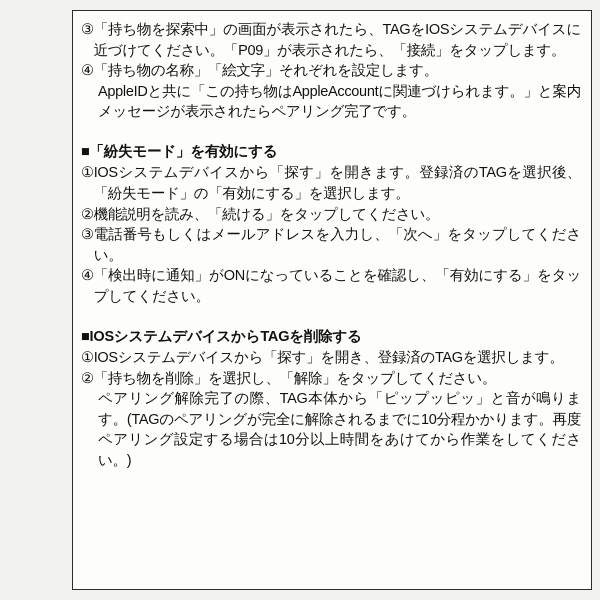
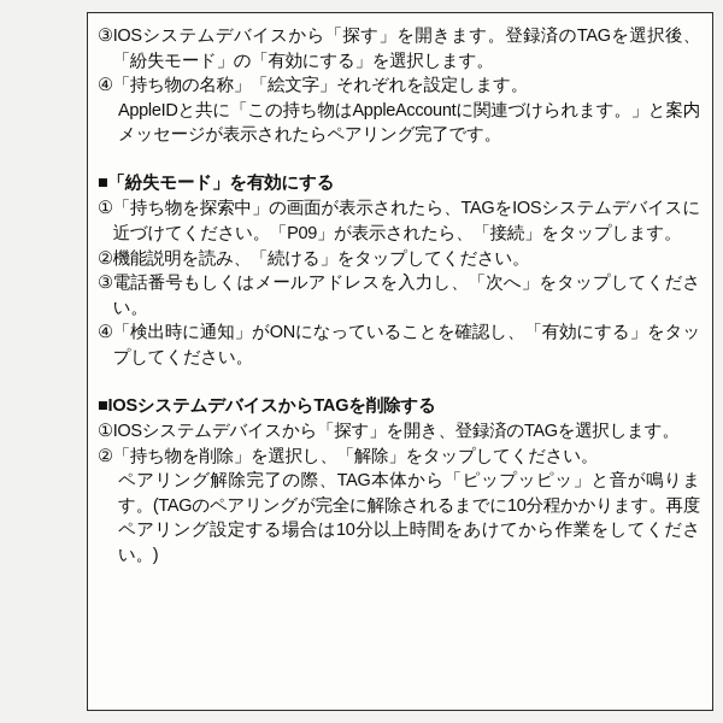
  ③
- 「持ち物を探索中」の画面が表示されたら、TAGをIOSシステムデバイスに近づけてください。「P09」が表示されたら、「接続」をタップします。
+ IOSシステムデバイスから「探す」を開きます。登録済のTAGを選択後、「紛失モード」の「有効にする」を選択します。
  ④
  「持ち物の名称」「絵文字」それぞれを設定します。
  AppleIDと共に「この持ち物はAppleAccountに関連づけられます。」と案内メッセージが表示されたらペアリング完了です。
  ■「紛失モード」を有効にする
  ①
- IOSシステムデバイスから「探す」を開きます。登録済のTAGを選択後、「紛失モード」の「有効にする」を選択します。
+ 「持ち物を探索中」の画面が表示されたら、TAGをIOSシステムデバイスに近づけてください。「P09」が表示されたら、「接続」をタップします。
  ②
  機能説明を読み、「続ける」をタップしてください。
  ③
  電話番号もしくはメールアドレスを入力し、「次へ」をタップしてください。
  ④
  「検出時に通知」がONになっていることを確認し、「有効にする」をタップしてください。
  ■IOSシステムデバイスからTAGを削除する
  ①
  IOSシステムデバイスから「探す」を開き、登録済のTAGを選択します。
  ②
  「持ち物を削除」を選択し、「解除」をタップしてください。
  ペアリング解除完了の際、TAG本体から「ピップッピッ」と音が鳴ります。(TAGのペアリングが完全に解除されるまでに10分程かかります。再度ペアリング設定する場合は10分以上時間をあけてから作業をしてください。)
